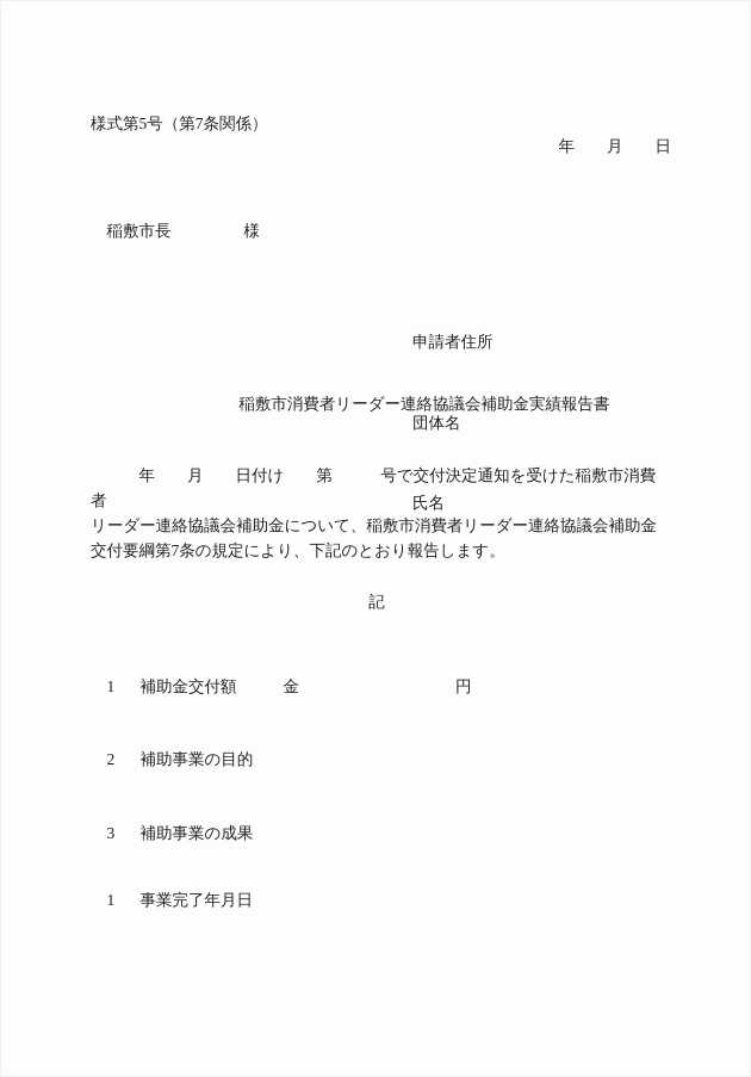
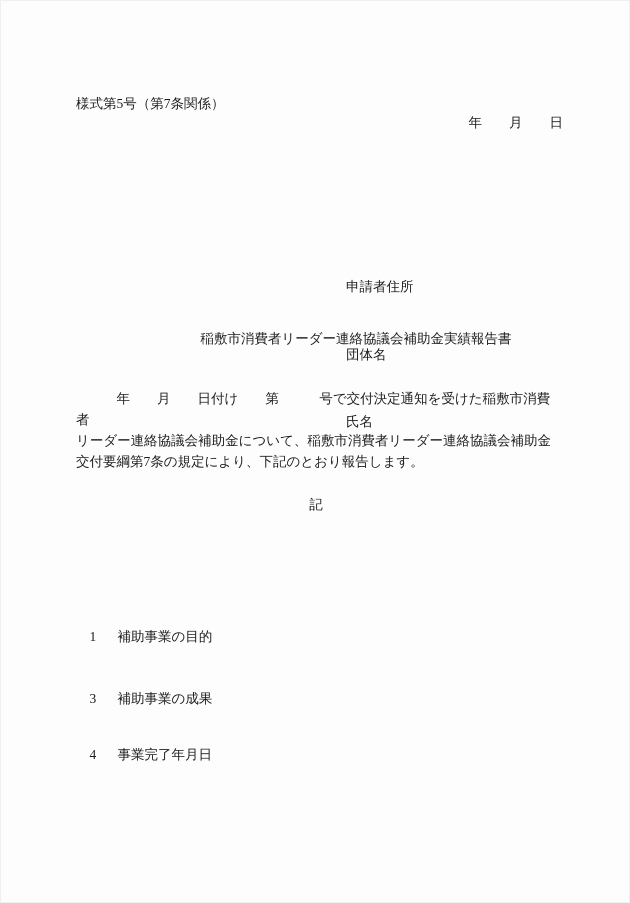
  様式第5号（第7条関係）
  年 月 日
- 稲敷市長 様
  申請者住所
  団体名
  氏名
  稲敷市消費者リーダー連絡協議会補助金実績報告書
  年 月 日付け 第 号で交付決定通知を受けた稲敷市消費者
  リーダー連絡協議会補助金について、稲敷市消費者リーダー連絡協議会補助金
  交付要綱第7条の規定により、下記のとおり報告します。
  記
- 1 補助金交付額 金 円
- 2 補助事業の目的
+ 1 補助事業の目的
  3 補助事業の成果
- 1 事業完了年月日
+ 4 事業完了年月日
